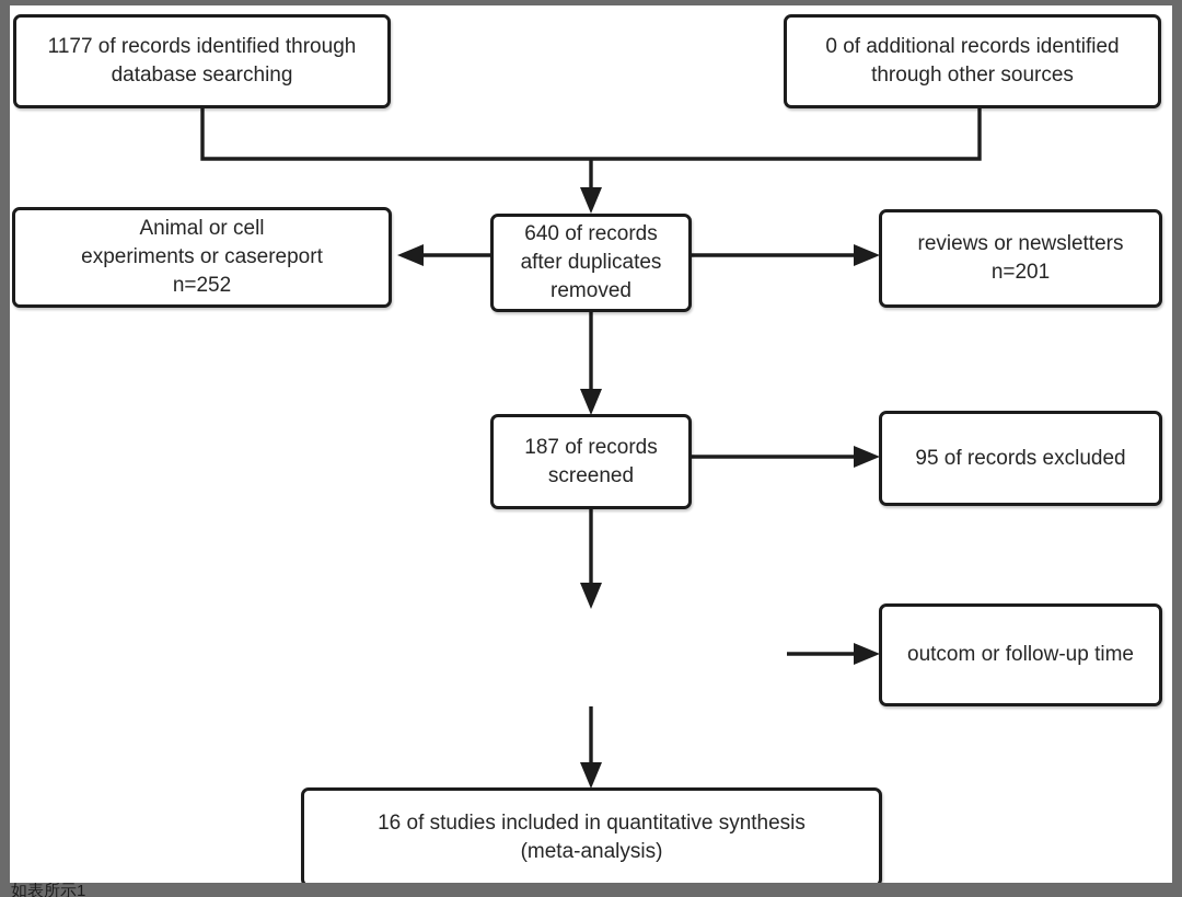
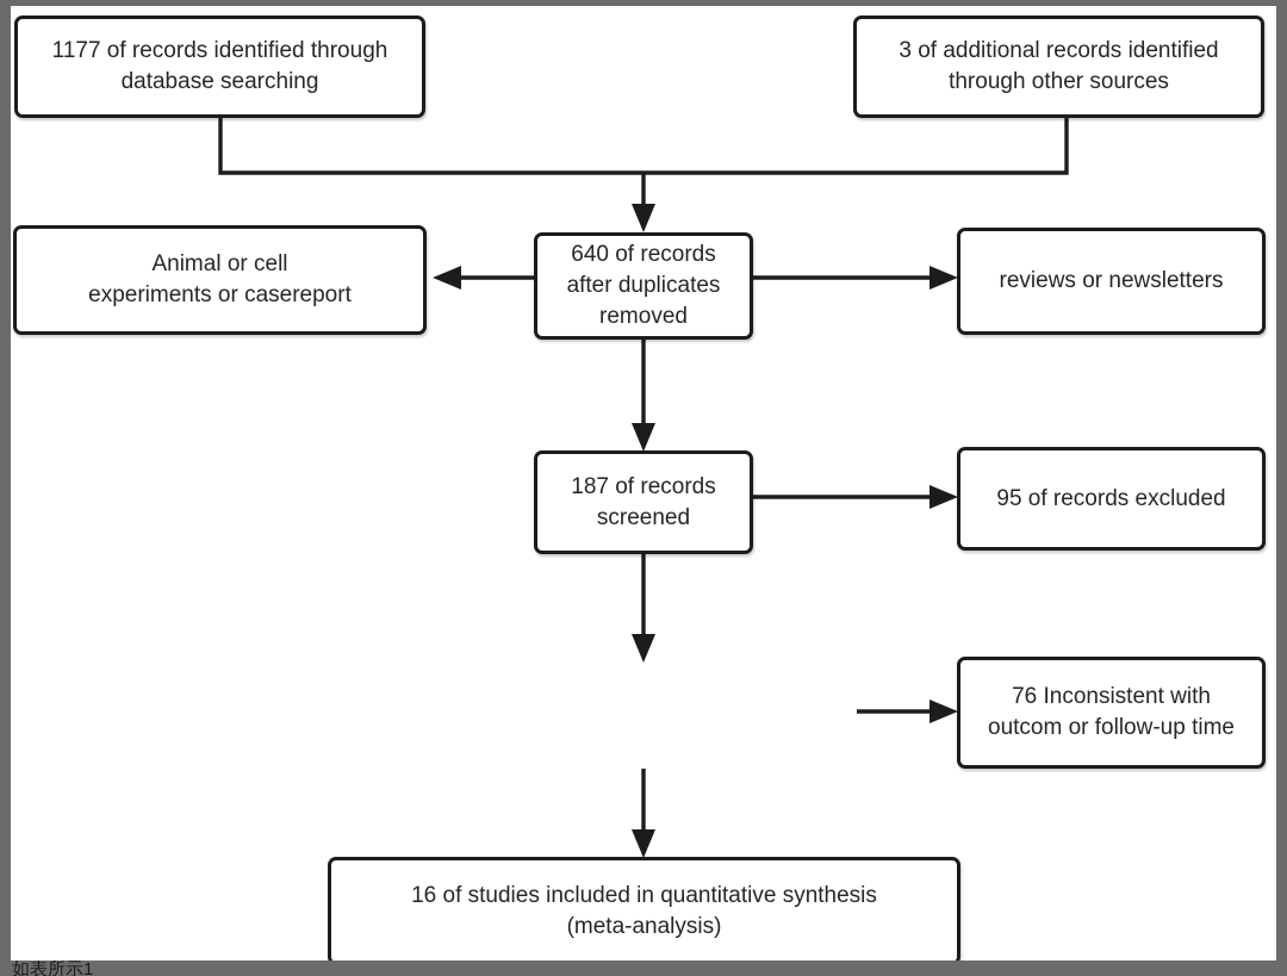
  1177 of records identified through
  database searching
- 0 of additional records identified
+ 3 of additional records identified
  through other sources
  Animal or cell
  experiments or casereport
- n=252
  640 of records
  after duplicates
  removed
  reviews or newsletters
- n=201
  187 of records
  screened
  95 of records excluded
+ 76 Inconsistent with
  outcom or follow-up time
  16 of studies included in quantitative synthesis
  (meta-analysis)
  如表所示1
